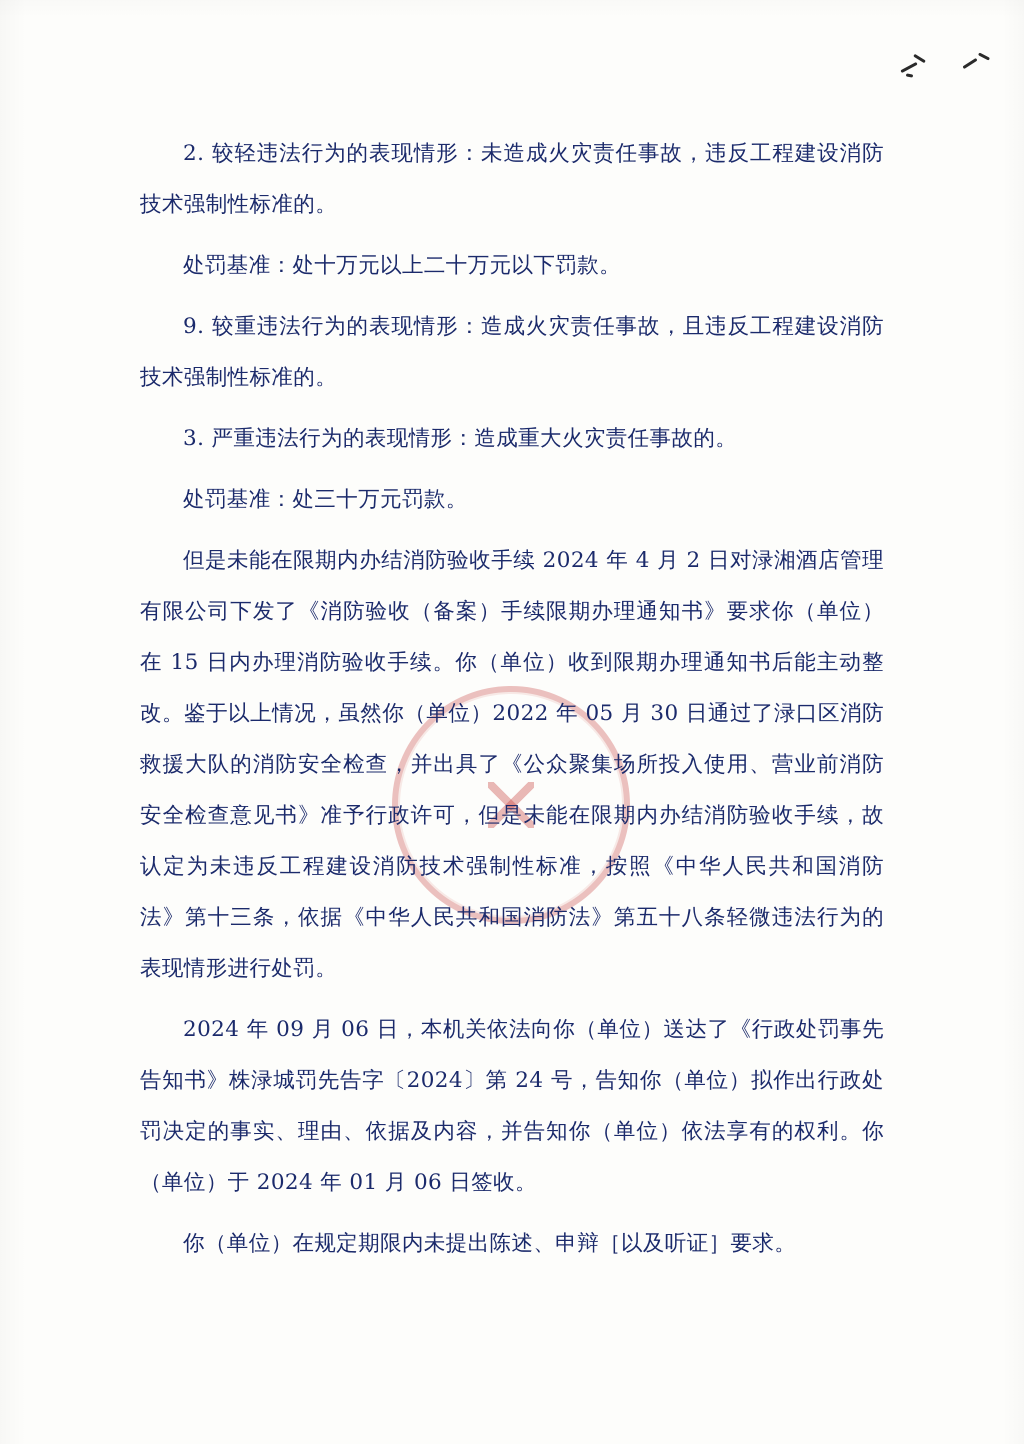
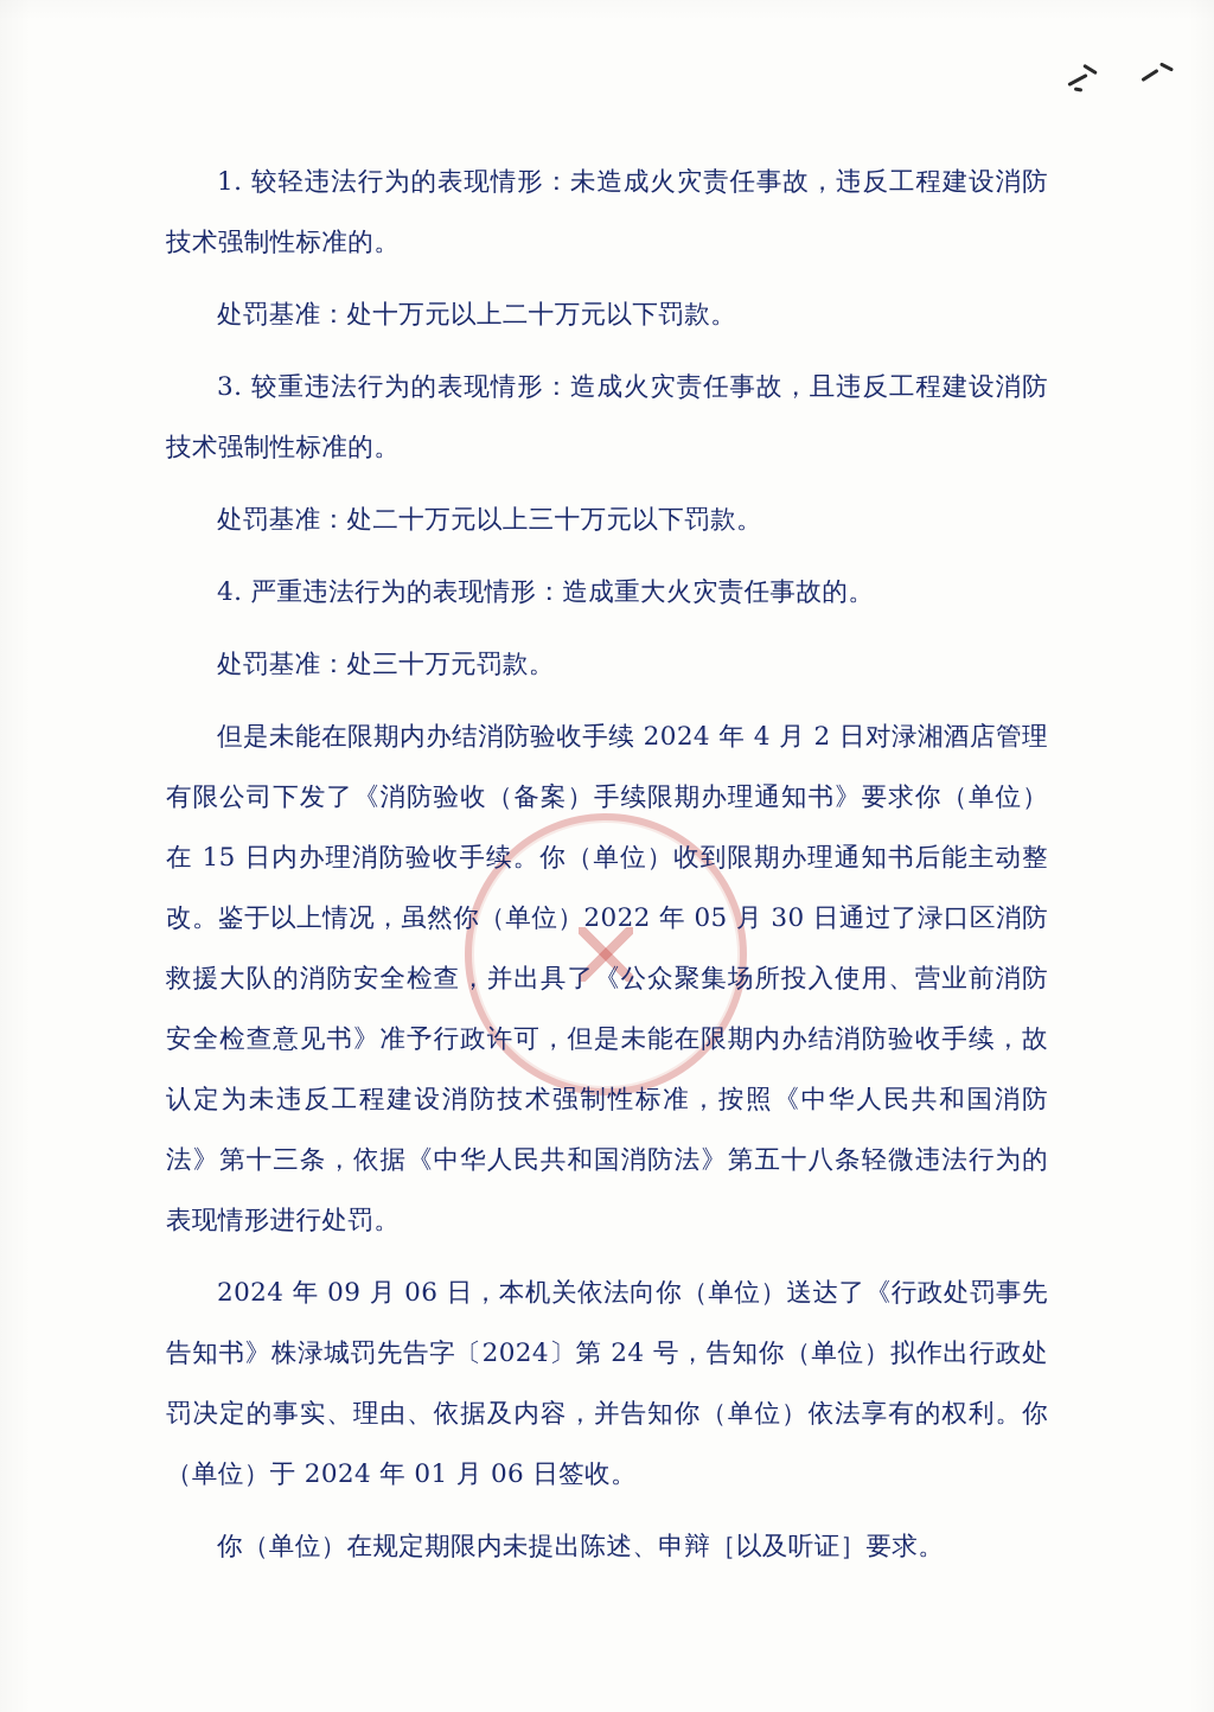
- 2. 较轻违法行为的表现情形：未造成火灾责任事故，违反工程建设消防技术强制性标准的。
+ 1. 较轻违法行为的表现情形：未造成火灾责任事故，违反工程建设消防技术强制性标准的。
  处罚基准：处十万元以上二十万元以下罚款。
- 9. 较重违法行为的表现情形：造成火灾责任事故，且违反工程建设消防技术强制性标准的。
+ 3. 较重违法行为的表现情形：造成火灾责任事故，且违反工程建设消防技术强制性标准的。
+ 处罚基准：处二十万元以上三十万元以下罚款。
- 3. 严重违法行为的表现情形：造成重大火灾责任事故的。
+ 4. 严重违法行为的表现情形：造成重大火灾责任事故的。
  处罚基准：处三十万元罚款。
  但是未能在限期内办结消防验收手续 2024 年 4 月 2 日对渌湘酒店管理有限公司下发了《消防验收（备案）手续限期办理通知书》要求你（单位）在 15 日内办理消防验收手续。你（单位）收到限期办理通知书后能主动整改。鉴于以上情况，虽然你（单位）2022 年 05 月 30 日通过了渌口区消防救援大队的消防安全检查，并出具了《公众聚集场所投入使用、营业前消防安全检查意见书》准予行政许可，但是未能在限期内办结消防验收手续，故认定为未违反工程建设消防技术强制性标准，按照《中华人民共和国消防法》第十三条，依据《中华人民共和国消防法》第五十八条轻微违法行为的表现情形进行处罚。
  2024 年 09 月 06 日，本机关依法向你（单位）送达了《行政处罚事先告知书》株渌城罚先告字〔2024〕第 24 号，告知你（单位）拟作出行政处罚决定的事实、理由、依据及内容，并告知你（单位）依法享有的权利。你（单位）于 2024 年 01 月 06 日签收。
  你（单位）在规定期限内未提出陈述、申辩［以及听证］要求。
